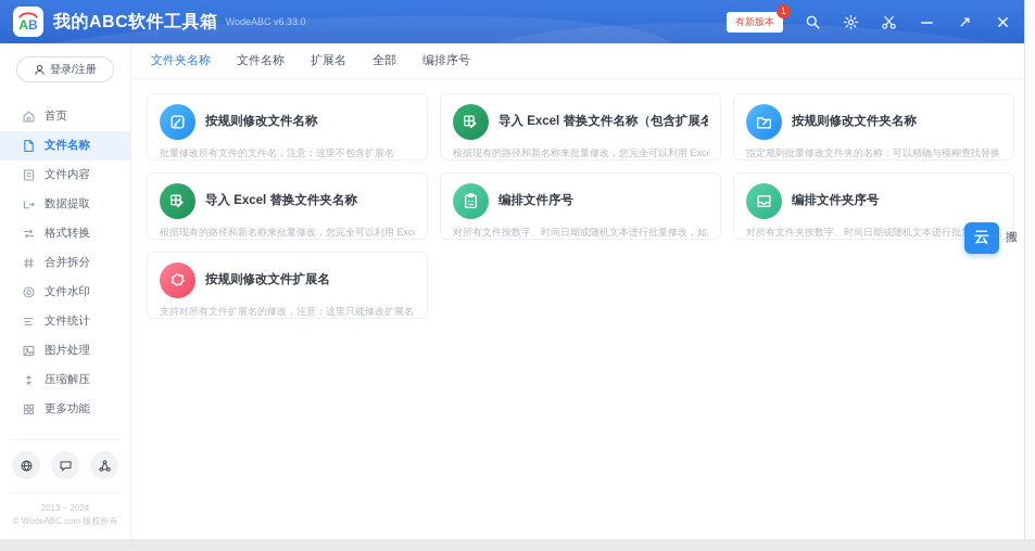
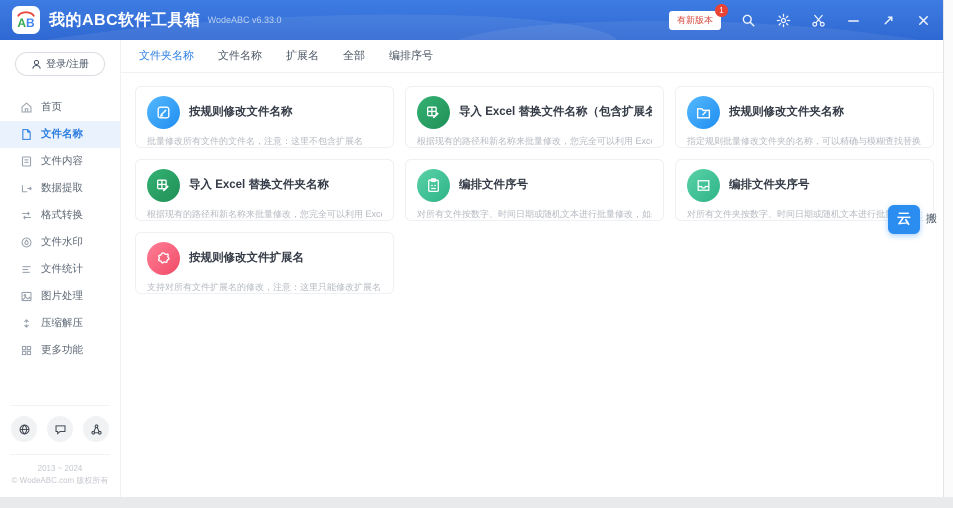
  A
  B
  我的ABC软件工具箱
  WodeABC v6.33.0
  有新版本
  1
  登录/注册
  首页
  文件名称
  文件内容
  数据提取
  格式转换
- 合并拆分
  文件水印
  文件统计
  图片处理
  压缩解压
  更多功能
  2013 ~ 2024
  © WodeABC.com 版权所有
  文件夹名称
  文件名称
  扩展名
  全部
  编排序号
  按规则修改文件名称
  批量修改所有文件的文件名，注意：这里不包含扩展名
  导入 Excel 替换文件名称（包含扩展名
  根据现有的路径和新名称来批量修改，您完全可以利用 Exc
  按规则修改文件夹名称
  指定规则批量修改文件夹的名称，可以精确与模糊查找替换
  导入 Excel 替换文件夹名称
  根据现有的路径和新名称来批量修改，您完全可以利用 Exc
  编排文件序号
  对所有文件按数字、时间日期或随机文本进行批量修改，如
  编排文件夹序号
  按规则修改文件扩展名
  支持对所有文件扩展名的修改，注意：这里只能修改扩展名
  云
  搬
